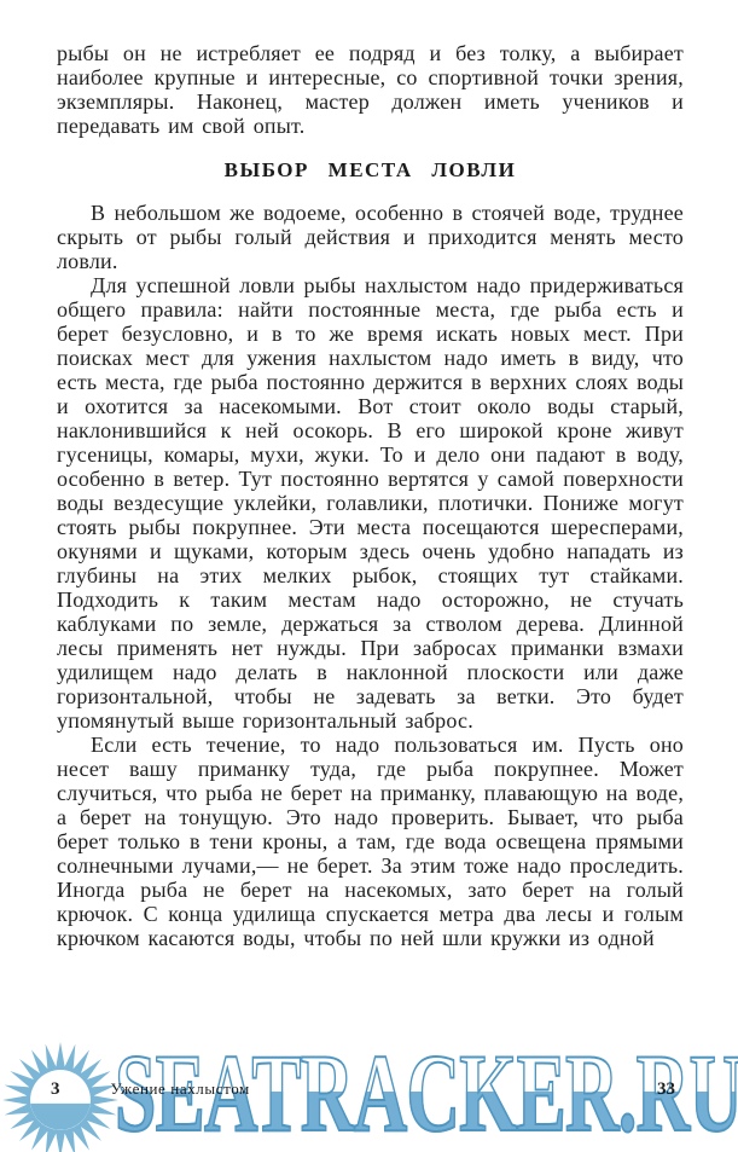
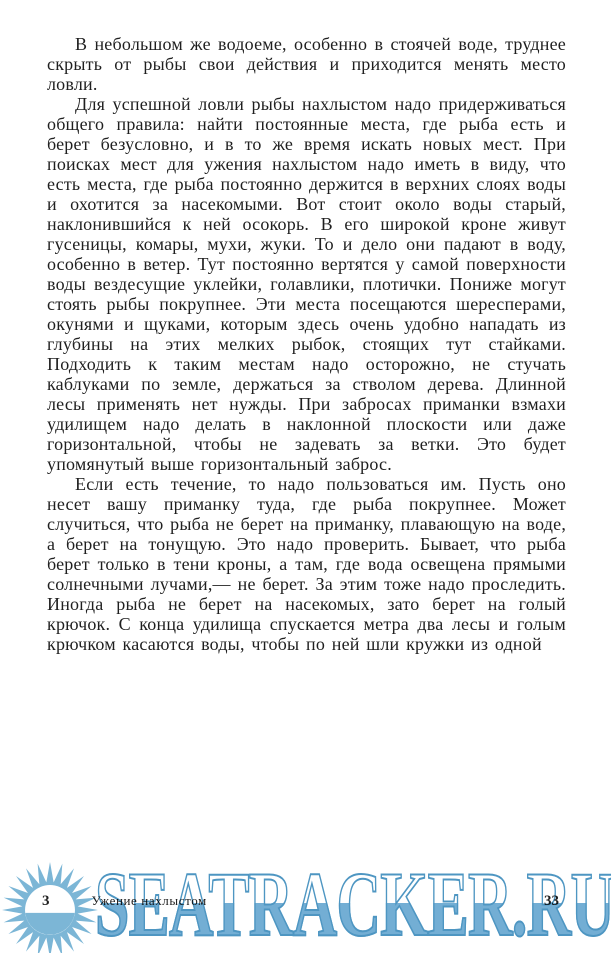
- рыбы он не истребляет ее подряд и без толку, а выбирает наиболее крупные и интересные, со спортивной точки зрения, экземпляры. Наконец, мастер должен иметь учеников и передавать им свой опыт.
- ВЫБОР МЕСТА ЛОВЛИ
- В небольшом же водоеме, особенно в стоячей воде, труднее скрыть от рыбы голый действия и приходится менять место ловли.
+ В небольшом же водоеме, особенно в стоячей воде, труднее скрыть от рыбы свои действия и приходится менять место ловли.
  Для успешной ловли рыбы нахлыстом надо придерживаться общего правила: найти постоянные места, где рыба есть и берет безусловно, и в то же время искать новых мест. При поисках мест для ужения нахлыстом надо иметь в виду, что есть места, где рыба постоянно держится в верхних слоях воды и охотится за насекомыми. Вот стоит около воды старый, наклонившийся к ней осокорь. В его широкой кроне живут гусеницы, комары, мухи, жуки. То и дело они падают в воду, особенно в ветер. Тут постоянно вертятся у самой поверхности воды вездесущие уклейки, голавлики, плотички. Пониже могут стоять рыбы покрупнее. Эти места посещаются шересперами, окунями и щуками, которым здесь очень удобно нападать из глубины на этих мелких рыбок, стоящих тут стайками. Подходить к таким местам надо осторожно, не стучать каблуками по земле, держаться за стволом дерева. Длинной лесы применять нет нужды. При забросах приманки взмахи удилищем надо делать в наклонной плоскости или даже горизонтальной, чтобы не задевать за ветки. Это будет упомянутый выше горизонтальный заброс.
  Если есть течение, то надо пользоваться им. Пусть оно несет вашу приманку туда, где рыба покрупнее. Может случиться, что рыба не берет на приманку, плавающую на воде, а берет на тонущую. Это надо проверить. Бывает, что рыба берет только в тени кроны, а там, где вода освещена прямыми солнечными лучами,— не берет. За этим тоже надо проследить. Иногда рыба не берет на насекомых, зато берет на голый крючок. С конца удилища спускается метра два лесы и голым крючком касаются воды, чтобы по ней шли кружки из одной
  SEATRACKER.RU
